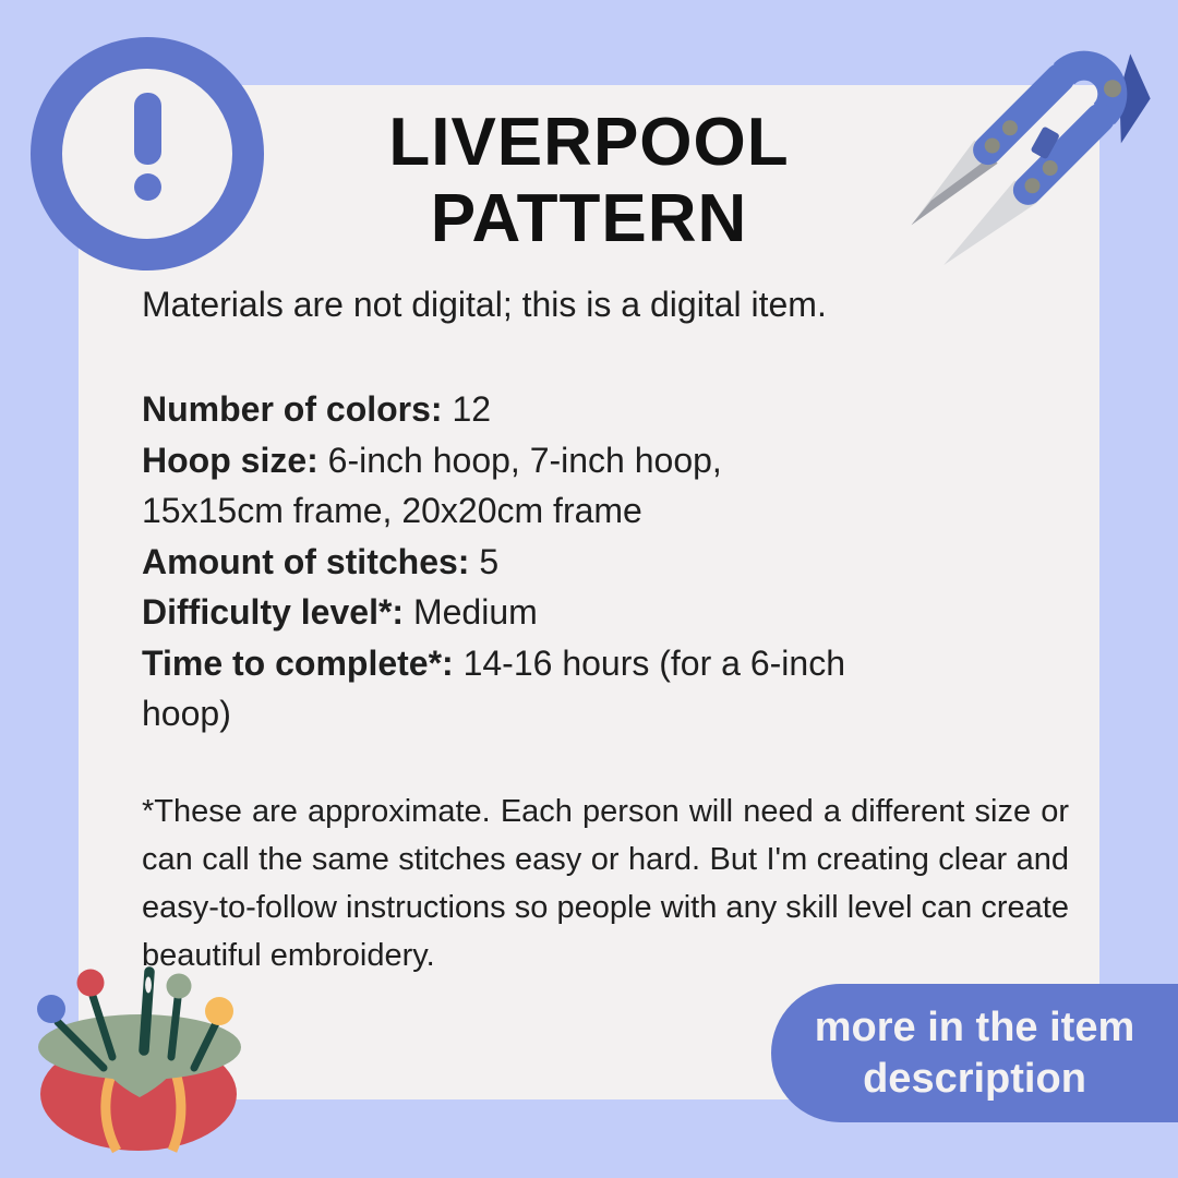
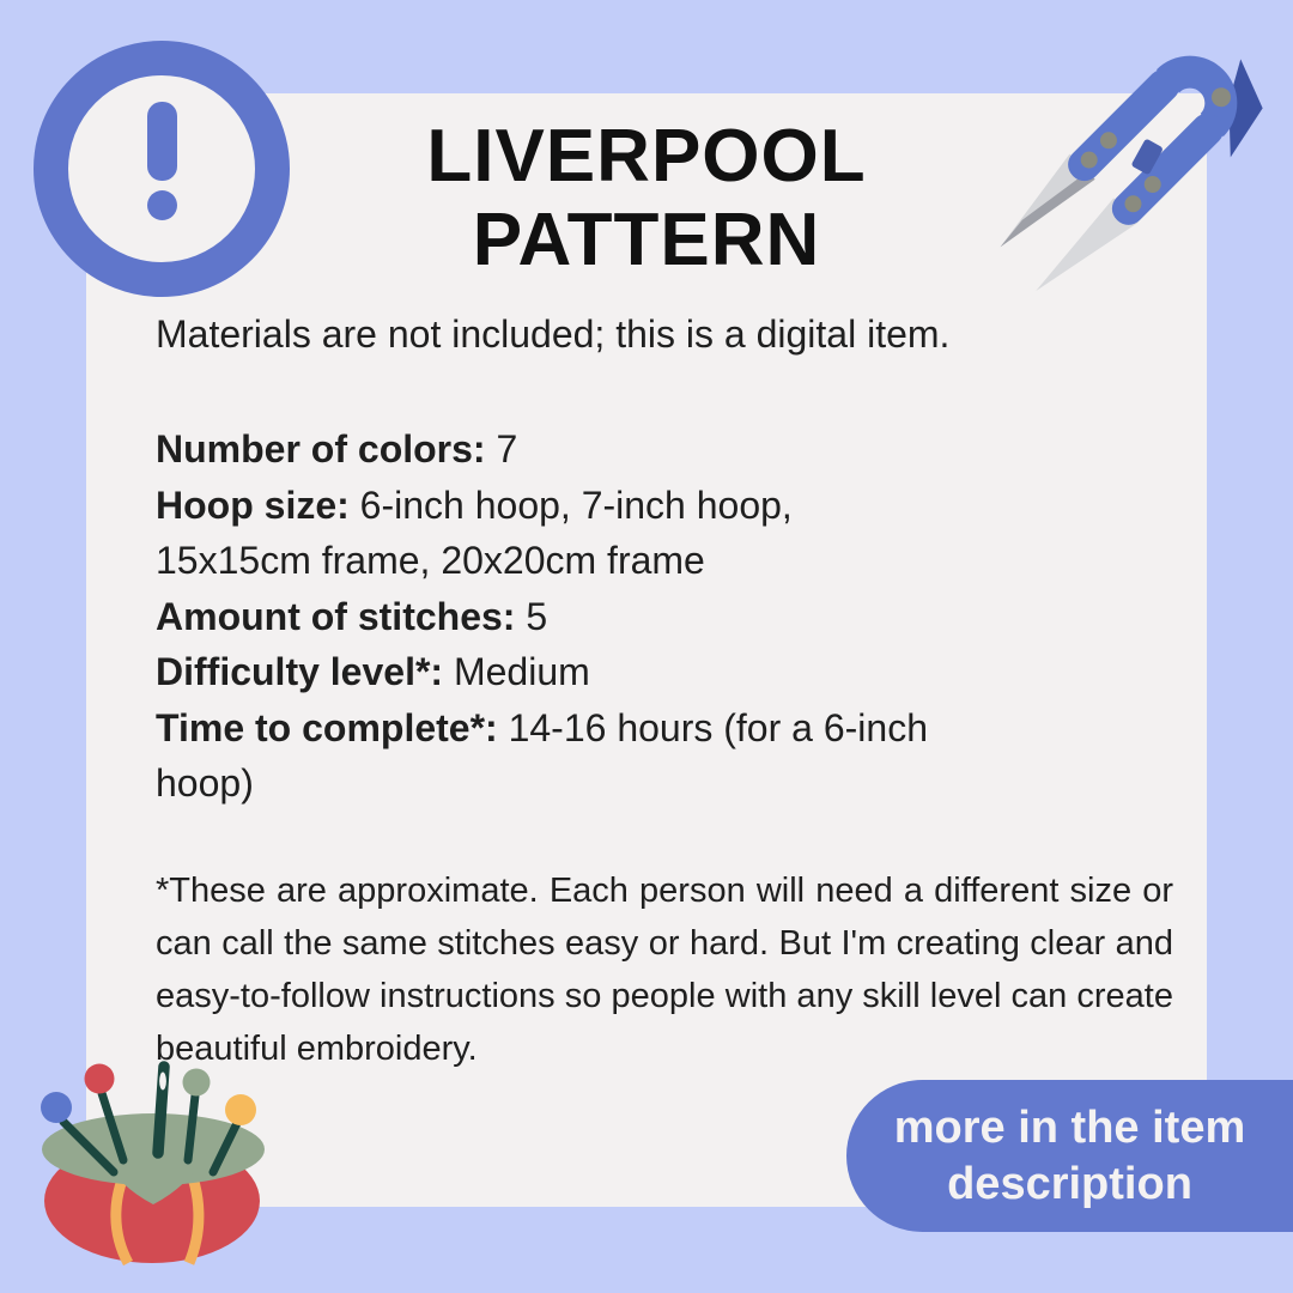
  LIVERPOOL
  PATTERN
- Materials are not digital; this is a digital item.
+ Materials are not included; this is a digital item.
- Number of colors: 12
+ Number of colors: 7
  Hoop size: 6-inch hoop, 7-inch hoop,
  15x15cm frame, 20x20cm frame
  Amount of stitches: 5
  Difficulty level*: Medium
  Time to complete*: 14-16 hours (for a 6-inch
  hoop)
  *These are approximate. Each person will need a different size or can call the same stitches easy or hard. But I'm creating clear and easy-to-follow instructions so people with any skill level can create beautiful embroidery.
  more in the item
  description
